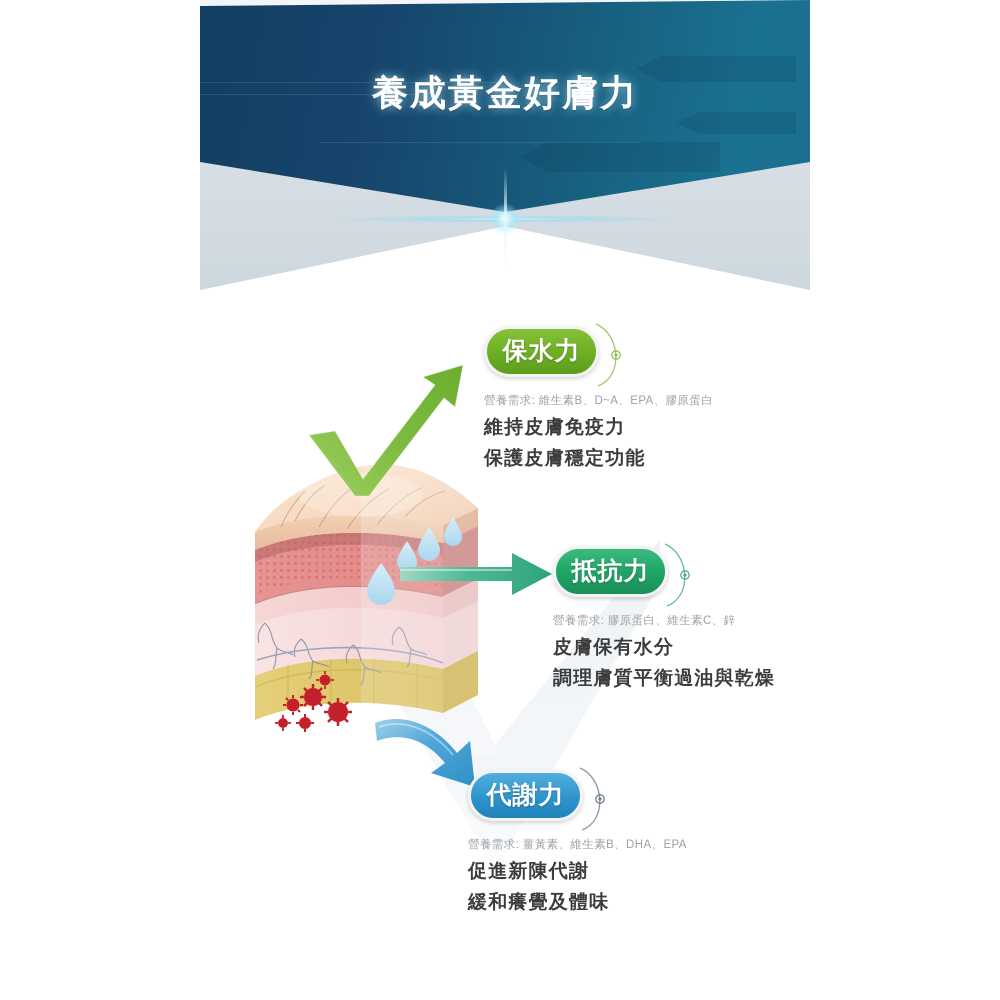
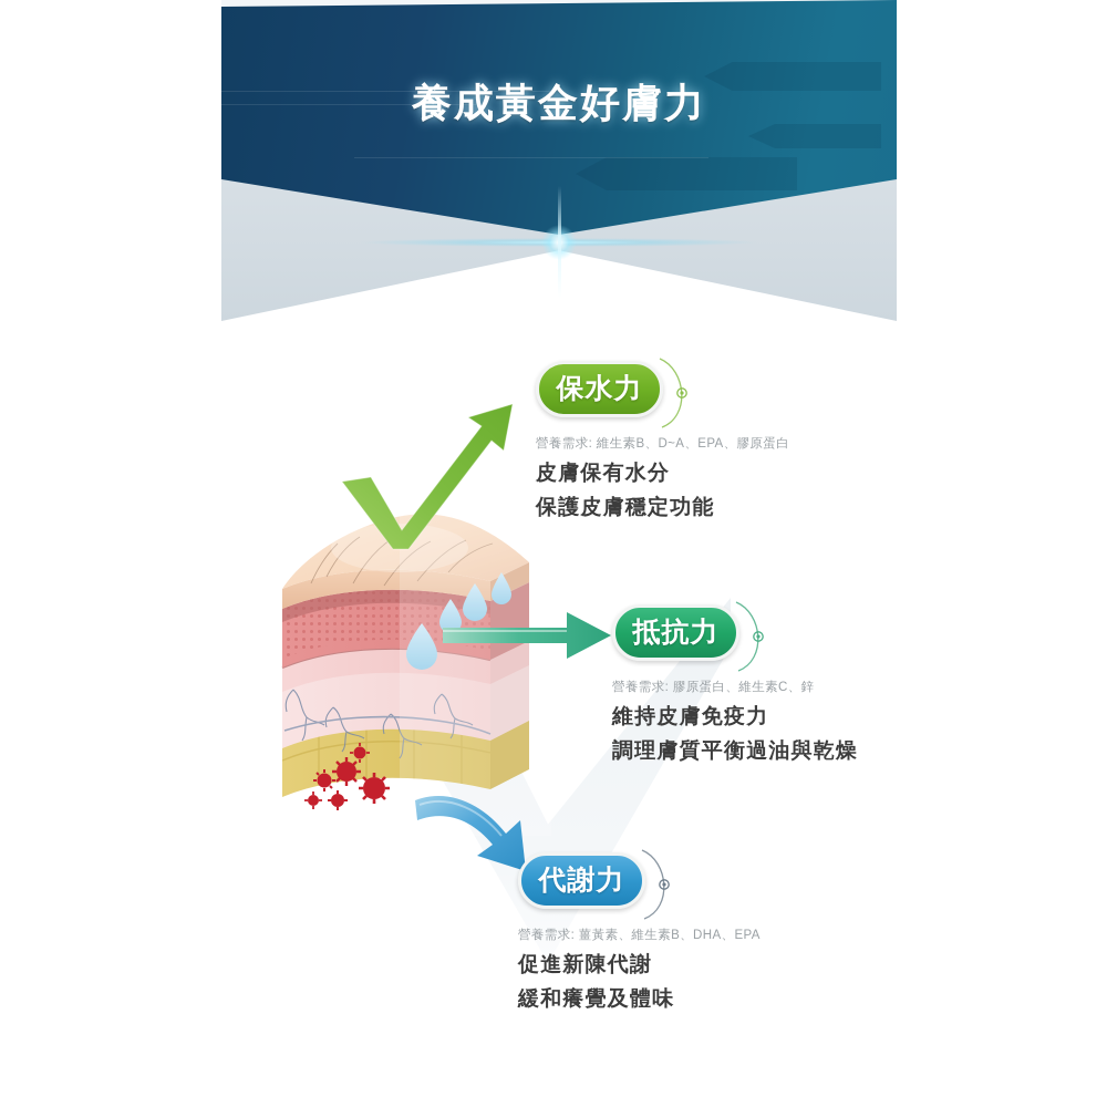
  養成黃金好膚力
  保水力
  營養需求: 維生素B、D~A、EPA、膠原蛋白
- 維持皮膚免疫力
+ 皮膚保有水分
  保護皮膚穩定功能
  抵抗力
  營養需求: 膠原蛋白、維生素C、鋅
- 皮膚保有水分
+ 維持皮膚免疫力
  調理膚質平衡過油與乾燥
  代謝力
  營養需求: 薑黃素、維生素B、DHA、EPA
  促進新陳代謝
  緩和癢覺及體味
